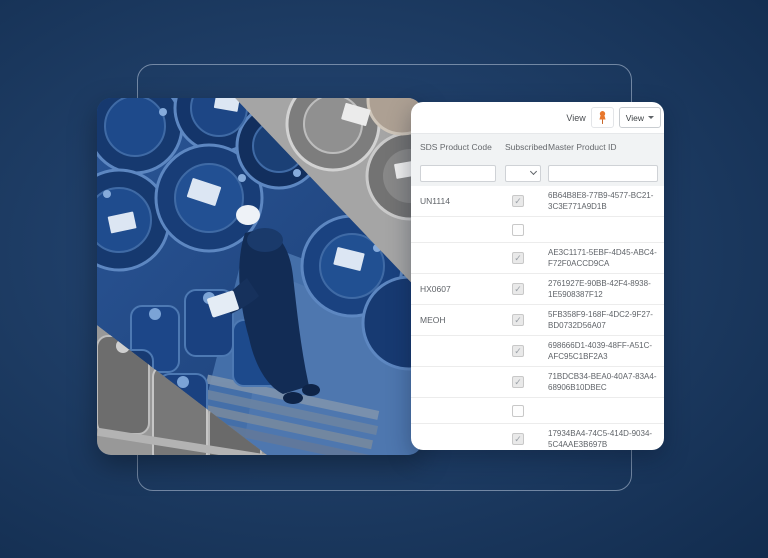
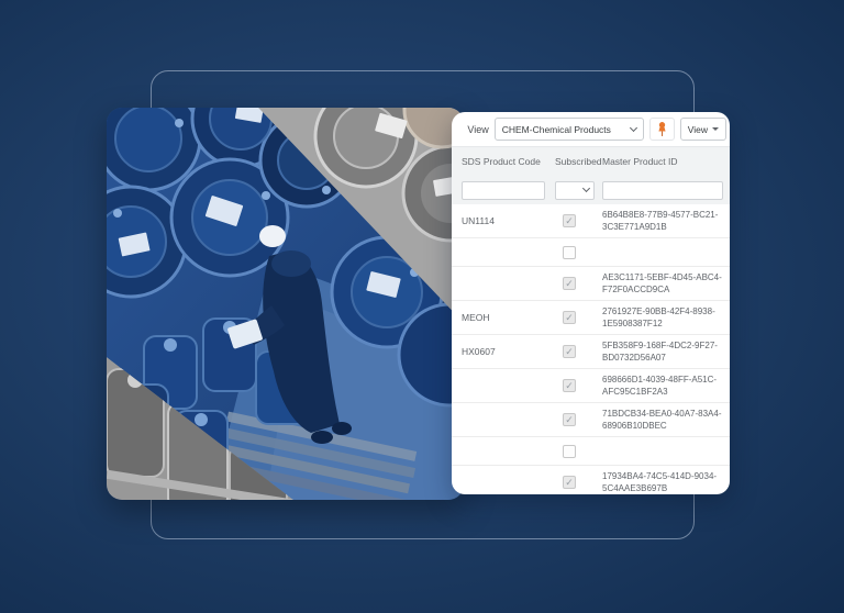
  View
+ CHEM-Chemical Products
  View
  SDS Product Code
  Subscribed
  Master Product ID
  UN1114
  ✓
  6B64B8E8-77B9-4577-BC21-3C3E771A9D1B
  ✓
  AE3C1171-5EBF-4D45-ABC4-F72F0ACCD9CA
- HX0607
+ MEOH
  ✓
  2761927E-90BB-42F4-8938-1E5908387F12
- MEOH
+ HX0607
  ✓
  5FB358F9-168F-4DC2-9F27-BD0732D56A07
  ✓
  698666D1-4039-48FF-A51C-AFC95C1BF2A3
  ✓
  71BDCB34-BEA0-40A7-83A4-68906B10DBEC
  ✓
  17934BA4-74C5-414D-9034-5C4AAE3B697B
